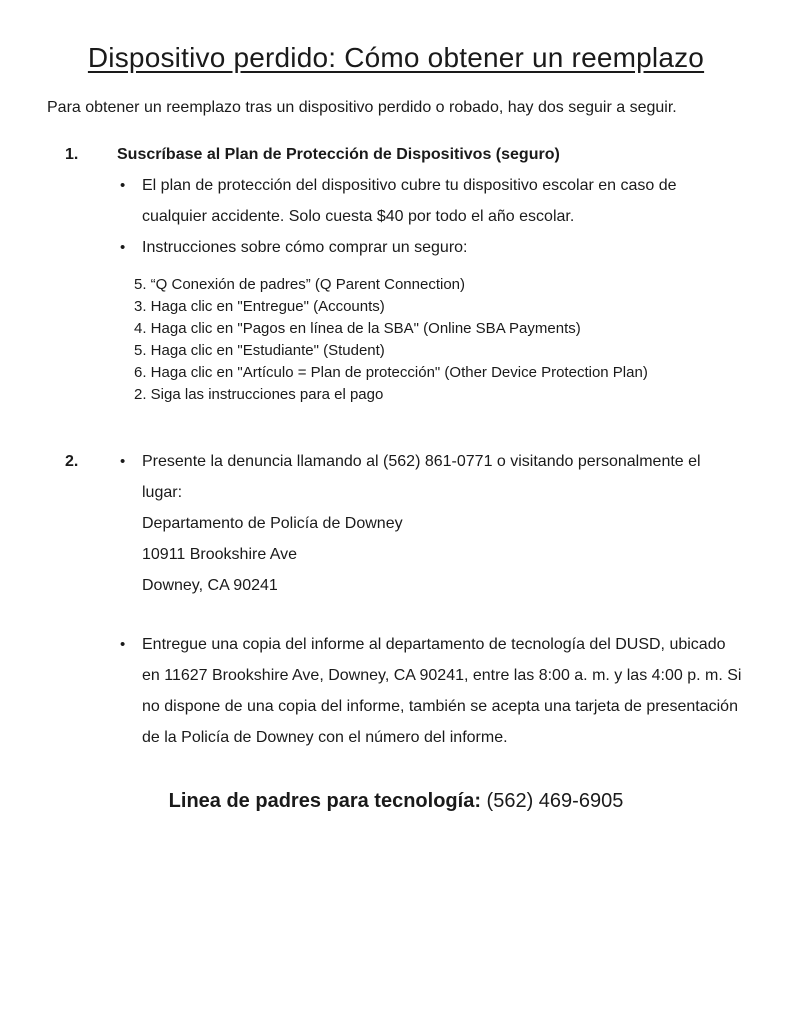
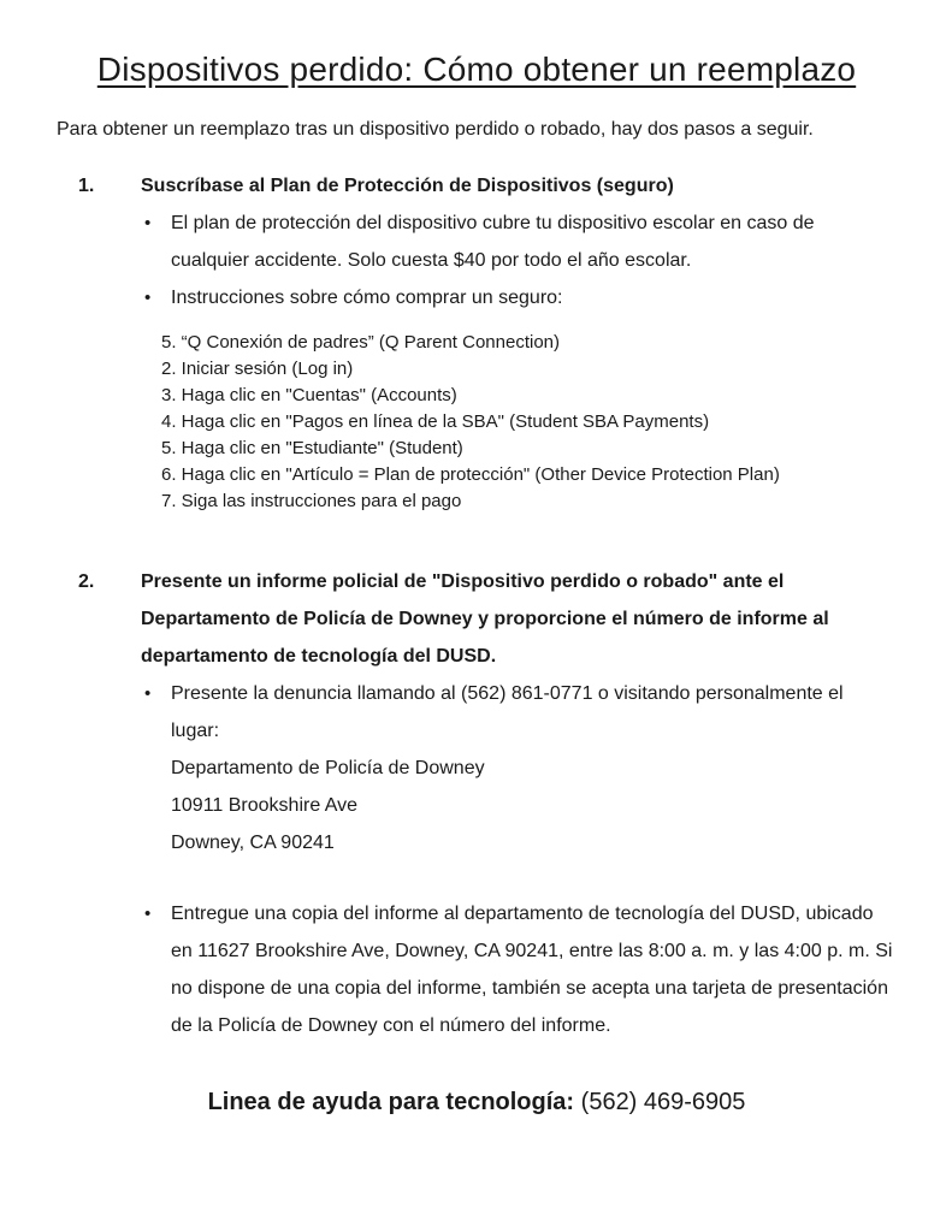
- Dispositivo perdido: Cómo obtener un reemplazo
+ Dispositivos perdido: Cómo obtener un reemplazo
- Para obtener un reemplazo tras un dispositivo perdido o robado, hay dos seguir a seguir.
+ Para obtener un reemplazo tras un dispositivo perdido o robado, hay dos pasos a seguir.
  1.
  Suscríbase al Plan de Protección de Dispositivos (seguro)
  •
  El plan de protección del dispositivo cubre tu dispositivo escolar en caso de cualquier accidente. Solo cuesta $40 por todo el año escolar.
  •
  Instrucciones sobre cómo comprar un seguro:
  5. “Q Conexión de padres” (Q Parent Connection)
+ 2. Iniciar sesión (Log in)
- 3. Haga clic en "Entregue" (Accounts)
+ 3. Haga clic en "Cuentas" (Accounts)
- 4. Haga clic en "Pagos en línea de la SBA" (Online SBA Payments)
+ 4. Haga clic en "Pagos en línea de la SBA" (Student SBA Payments)
  5. Haga clic en "Estudiante" (Student)
  6. Haga clic en "Artículo = Plan de protección" (Other Device Protection Plan)
- 2. Siga las instrucciones para el pago
+ 7. Siga las instrucciones para el pago
  2.
+ Presente un informe policial de "Dispositivo perdido o robado" ante el Departamento de Policía de Downey y proporcione el número de informe al departamento de tecnología del DUSD.
  •
  Presente la denuncia llamando al (562) 861-0771 o visitando personalmente el lugar:
  Departamento de Policía de Downey
  10911 Brookshire Ave
  Downey, CA 90241
  •
  Entregue una copia del informe al departamento de tecnología del DUSD, ubicado en 11627 Brookshire Ave, Downey, CA 90241, entre las 8:00 a. m. y las 4:00 p. m. Si no dispone de una copia del informe, también se acepta una tarjeta de presentación de la Policía de Downey con el número del informe.
- Linea de padres para tecnología: (562) 469-6905
+ Linea de ayuda para tecnología: (562) 469-6905
